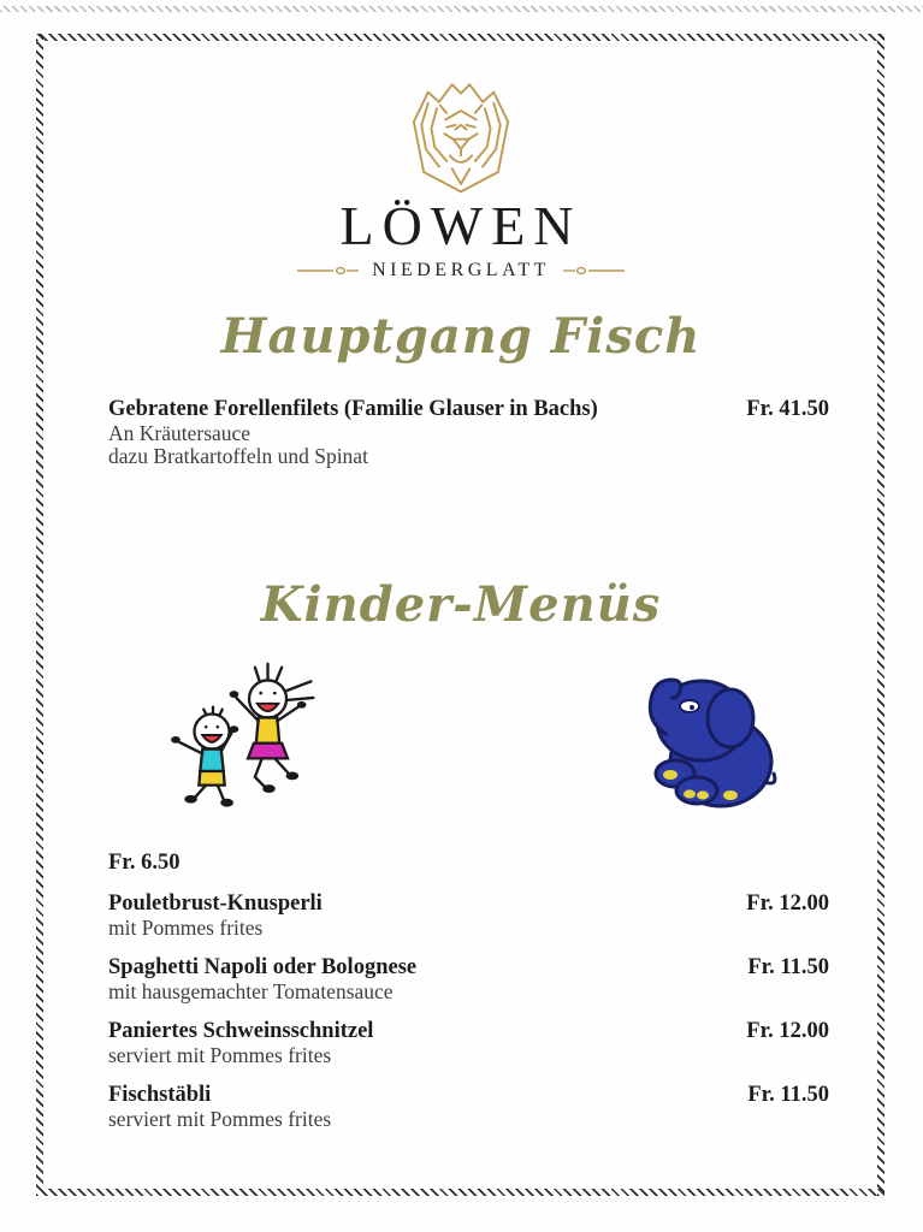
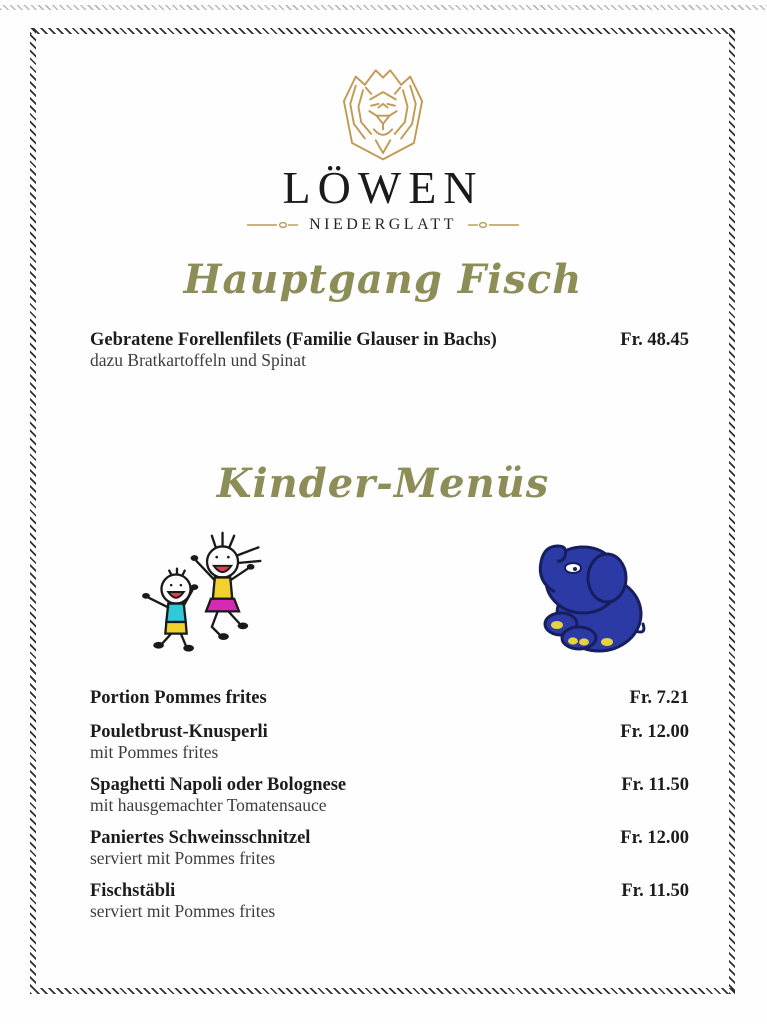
  LÖWEN
  NIEDERGLATT
  Hauptgang Fisch
  Gebratene Forellenfilets (Familie Glauser in Bachs)
- Fr. 41.50
+ Fr. 48.45
- An Kräutersauce
  dazu Bratkartoffeln und Spinat
  Kinder-Menüs
+ Portion Pommes frites
- Fr. 6.50
+ Fr. 7.21
  Pouletbrust-Knusperli
  Fr. 12.00
  mit Pommes frites
  Spaghetti Napoli oder Bolognese
  Fr. 11.50
  mit hausgemachter Tomatensauce
  Paniertes Schweinsschnitzel
  Fr. 12.00
  serviert mit Pommes frites
  Fischstäbli
  Fr. 11.50
  serviert mit Pommes frites
